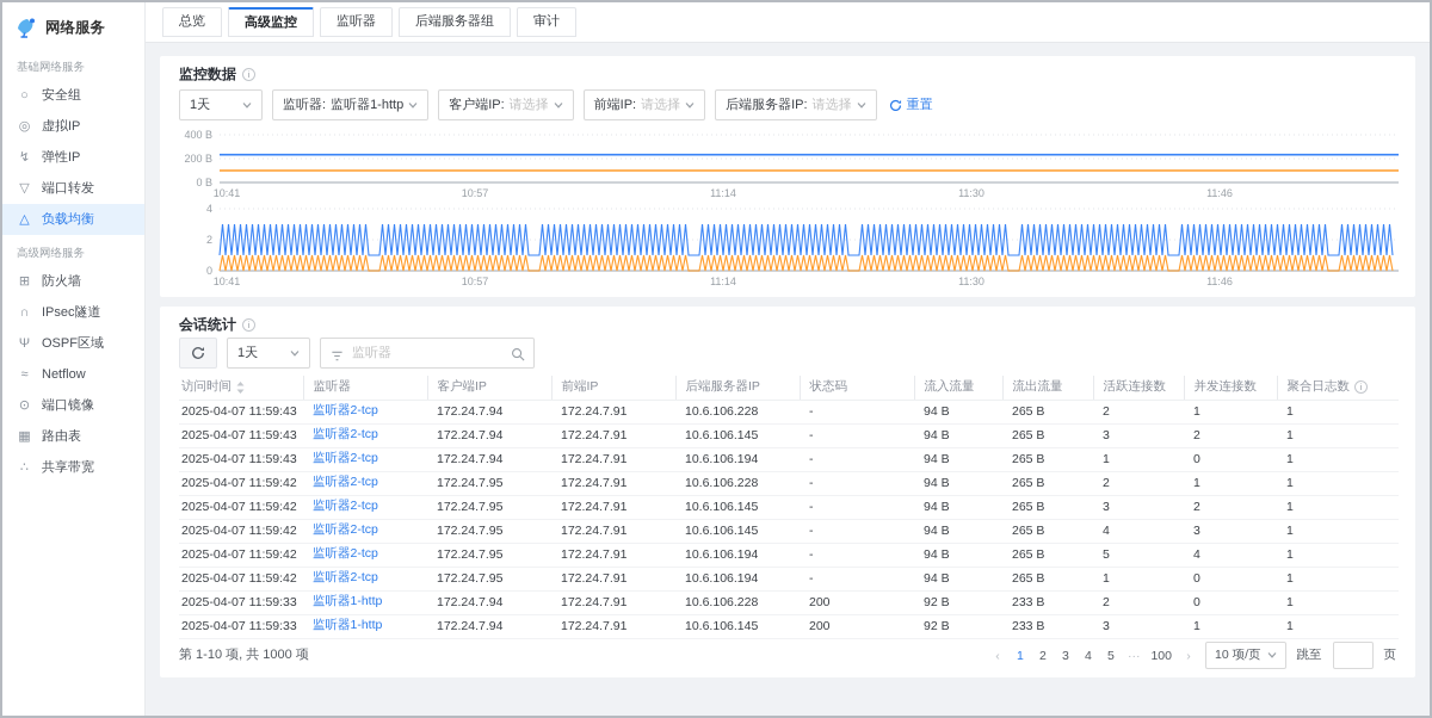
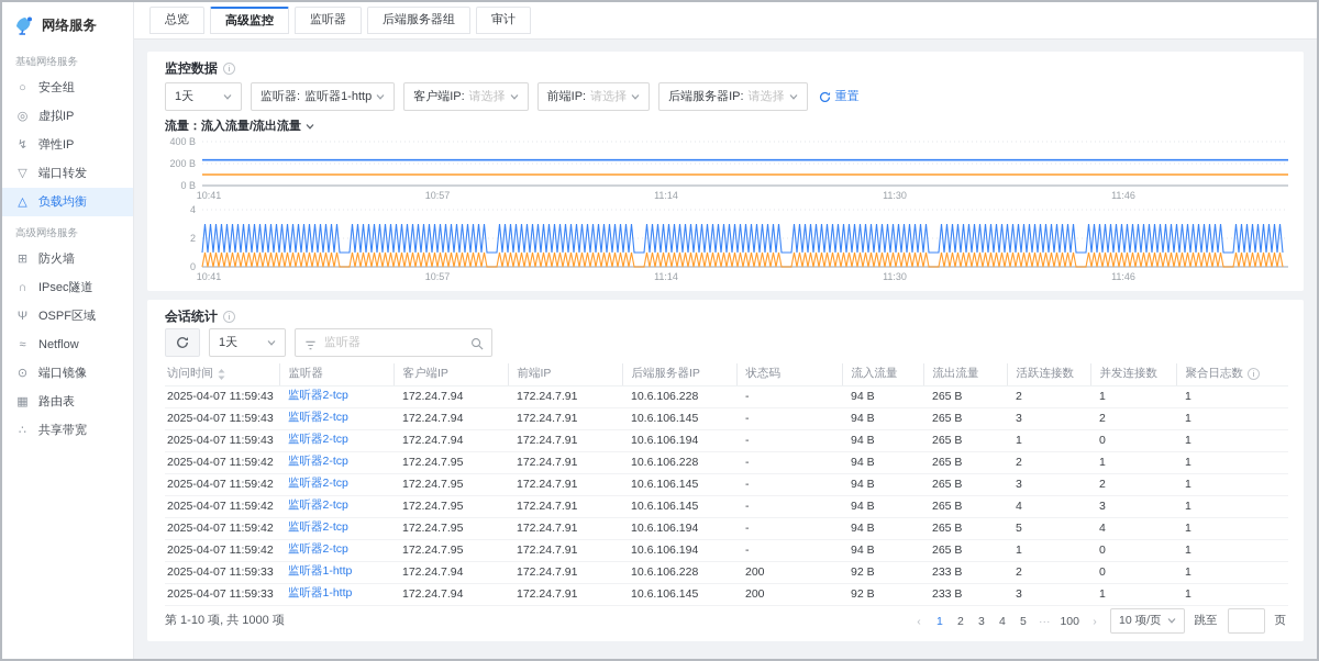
  网络服务
  基础网络服务
  ○
  安全组
  ◎
  虚拟IP
  ↯
  弹性IP
  ▽
  端口转发
  △
  负载均衡
  高级网络服务
  ⊞
  防火墙
  ∩
  IPsec隧道
  Ψ
  OSPF区域
  ≈
  Netflow
  ⊙
  端口镜像
  ▦
  路由表
  ∴
  共享带宽
  总览
  高级监控
  监听器
  后端服务器组
  审计
  监控数据
  i
  1天
  监听器:
  监听器1-http
  客户端IP:
  请选择
  前端IP:
  请选择
  后端服务器IP:
  请选择
  重置
+ 流量：流入流量/流出流量
  400 B
  200 B
  0 B
  10:41
  10:57
  11:14
  11:30
  11:46
  4
  2
  0
  10:41
  10:57
  11:14
  11:30
  11:46
  会话统计
  i
  1天
  监听器
  访问时间	监听器	客户端IP	前端IP	后端服务器IP	状态码	流入流量	流出流量	活跃连接数	并发连接数	聚合日志数 i
  2025-04-07 11:59:43	监听器2-tcp	172.24.7.94	172.24.7.91	10.6.106.228	-	94 B	265 B	2	1	1
  2025-04-07 11:59:43	监听器2-tcp	172.24.7.94	172.24.7.91	10.6.106.145	-	94 B	265 B	3	2	1
  2025-04-07 11:59:43	监听器2-tcp	172.24.7.94	172.24.7.91	10.6.106.194	-	94 B	265 B	1	0	1
  2025-04-07 11:59:42	监听器2-tcp	172.24.7.95	172.24.7.91	10.6.106.228	-	94 B	265 B	2	1	1
  2025-04-07 11:59:42	监听器2-tcp	172.24.7.95	172.24.7.91	10.6.106.145	-	94 B	265 B	3	2	1
  2025-04-07 11:59:42	监听器2-tcp	172.24.7.95	172.24.7.91	10.6.106.145	-	94 B	265 B	4	3	1
  2025-04-07 11:59:42	监听器2-tcp	172.24.7.95	172.24.7.91	10.6.106.194	-	94 B	265 B	5	4	1
  2025-04-07 11:59:42	监听器2-tcp	172.24.7.95	172.24.7.91	10.6.106.194	-	94 B	265 B	1	0	1
  2025-04-07 11:59:33	监听器1-http	172.24.7.94	172.24.7.91	10.6.106.228	200	92 B	233 B	2	0	1
  2025-04-07 11:59:33	监听器1-http	172.24.7.94	172.24.7.91	10.6.106.145	200	92 B	233 B	3	1	1
  第 1-10 项, 共 1000 项
  ‹
  1
  2
  3
  4
  5
  ···
  100
  ›
  10 项/页
  跳至
  页
